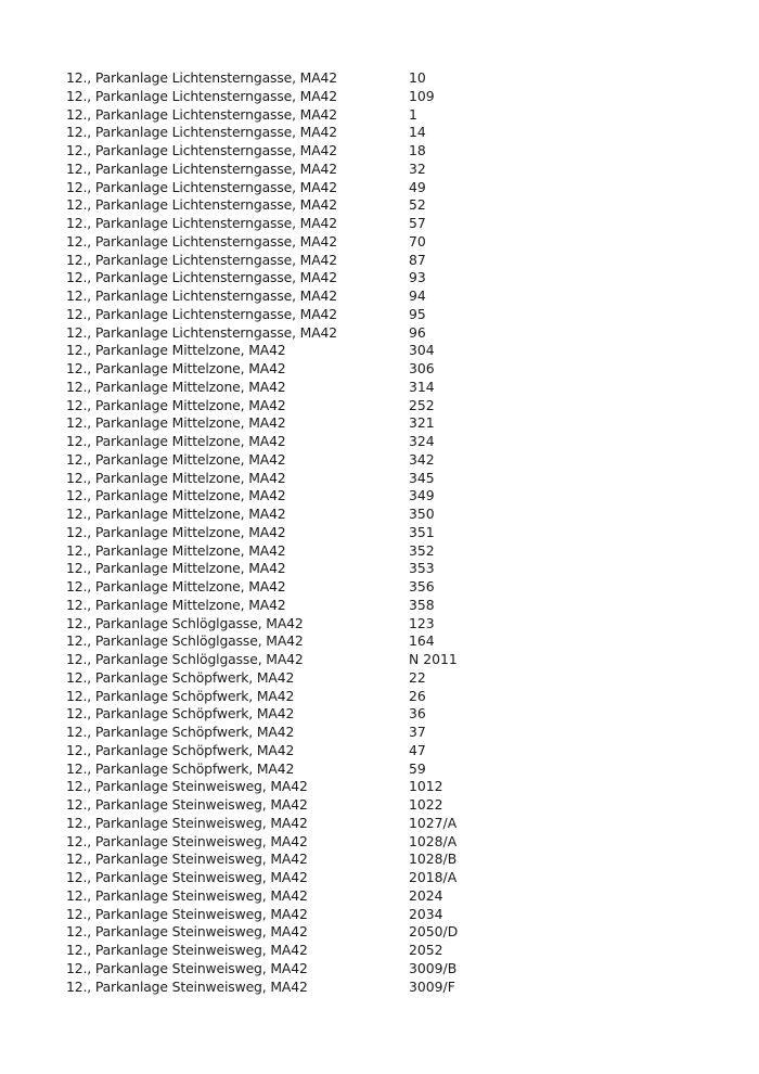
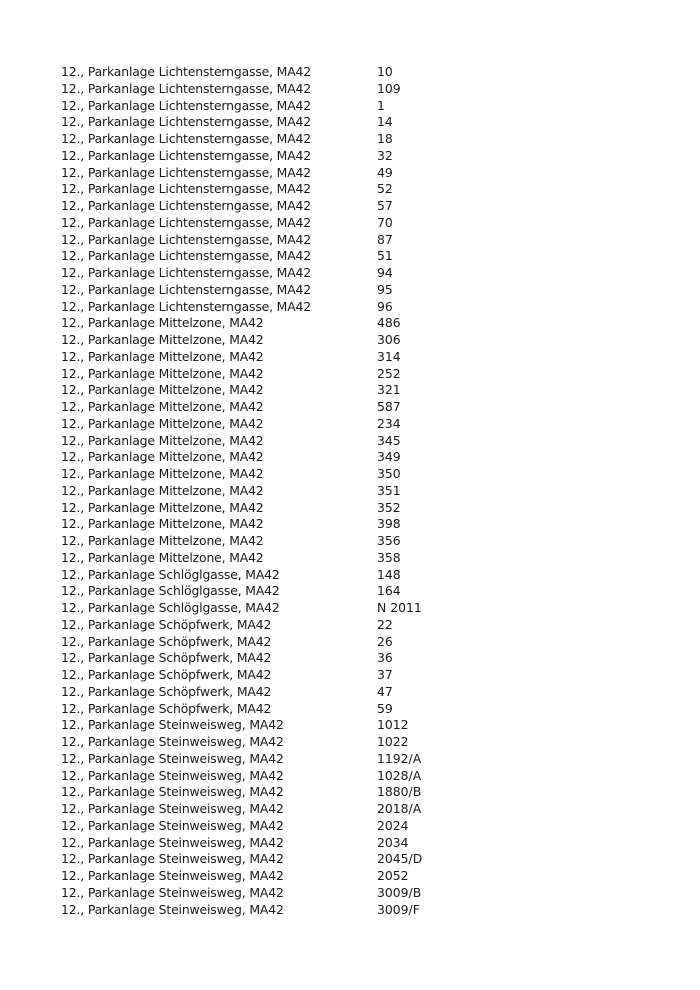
  12., Parkanlage Lichtensterngasse, MA42
  10
  12., Parkanlage Lichtensterngasse, MA42
  109
  12., Parkanlage Lichtensterngasse, MA42
  1
  12., Parkanlage Lichtensterngasse, MA42
  14
  12., Parkanlage Lichtensterngasse, MA42
  18
  12., Parkanlage Lichtensterngasse, MA42
  32
  12., Parkanlage Lichtensterngasse, MA42
  49
  12., Parkanlage Lichtensterngasse, MA42
  52
  12., Parkanlage Lichtensterngasse, MA42
  57
  12., Parkanlage Lichtensterngasse, MA42
  70
  12., Parkanlage Lichtensterngasse, MA42
  87
  12., Parkanlage Lichtensterngasse, MA42
- 93
+ 51
  12., Parkanlage Lichtensterngasse, MA42
  94
  12., Parkanlage Lichtensterngasse, MA42
  95
  12., Parkanlage Lichtensterngasse, MA42
  96
  12., Parkanlage Mittelzone, MA42
- 304
+ 486
  12., Parkanlage Mittelzone, MA42
  306
  12., Parkanlage Mittelzone, MA42
  314
  12., Parkanlage Mittelzone, MA42
  252
  12., Parkanlage Mittelzone, MA42
  321
  12., Parkanlage Mittelzone, MA42
- 324
+ 587
  12., Parkanlage Mittelzone, MA42
- 342
+ 234
  12., Parkanlage Mittelzone, MA42
  345
  12., Parkanlage Mittelzone, MA42
  349
  12., Parkanlage Mittelzone, MA42
  350
  12., Parkanlage Mittelzone, MA42
  351
  12., Parkanlage Mittelzone, MA42
  352
  12., Parkanlage Mittelzone, MA42
- 353
+ 398
  12., Parkanlage Mittelzone, MA42
  356
  12., Parkanlage Mittelzone, MA42
  358
  12., Parkanlage Schlöglgasse, MA42
- 123
+ 148
  12., Parkanlage Schlöglgasse, MA42
  164
  12., Parkanlage Schlöglgasse, MA42
  N 2011
  12., Parkanlage Schöpfwerk, MA42
  22
  12., Parkanlage Schöpfwerk, MA42
  26
  12., Parkanlage Schöpfwerk, MA42
  36
  12., Parkanlage Schöpfwerk, MA42
  37
  12., Parkanlage Schöpfwerk, MA42
  47
  12., Parkanlage Schöpfwerk, MA42
  59
  12., Parkanlage Steinweisweg, MA42
  1012
  12., Parkanlage Steinweisweg, MA42
  1022
  12., Parkanlage Steinweisweg, MA42
- 1027/A
+ 1192/A
  12., Parkanlage Steinweisweg, MA42
  1028/A
  12., Parkanlage Steinweisweg, MA42
- 1028/B
+ 1880/B
  12., Parkanlage Steinweisweg, MA42
  2018/A
  12., Parkanlage Steinweisweg, MA42
  2024
  12., Parkanlage Steinweisweg, MA42
  2034
  12., Parkanlage Steinweisweg, MA42
- 2050/D
+ 2045/D
  12., Parkanlage Steinweisweg, MA42
  2052
  12., Parkanlage Steinweisweg, MA42
  3009/B
  12., Parkanlage Steinweisweg, MA42
  3009/F
